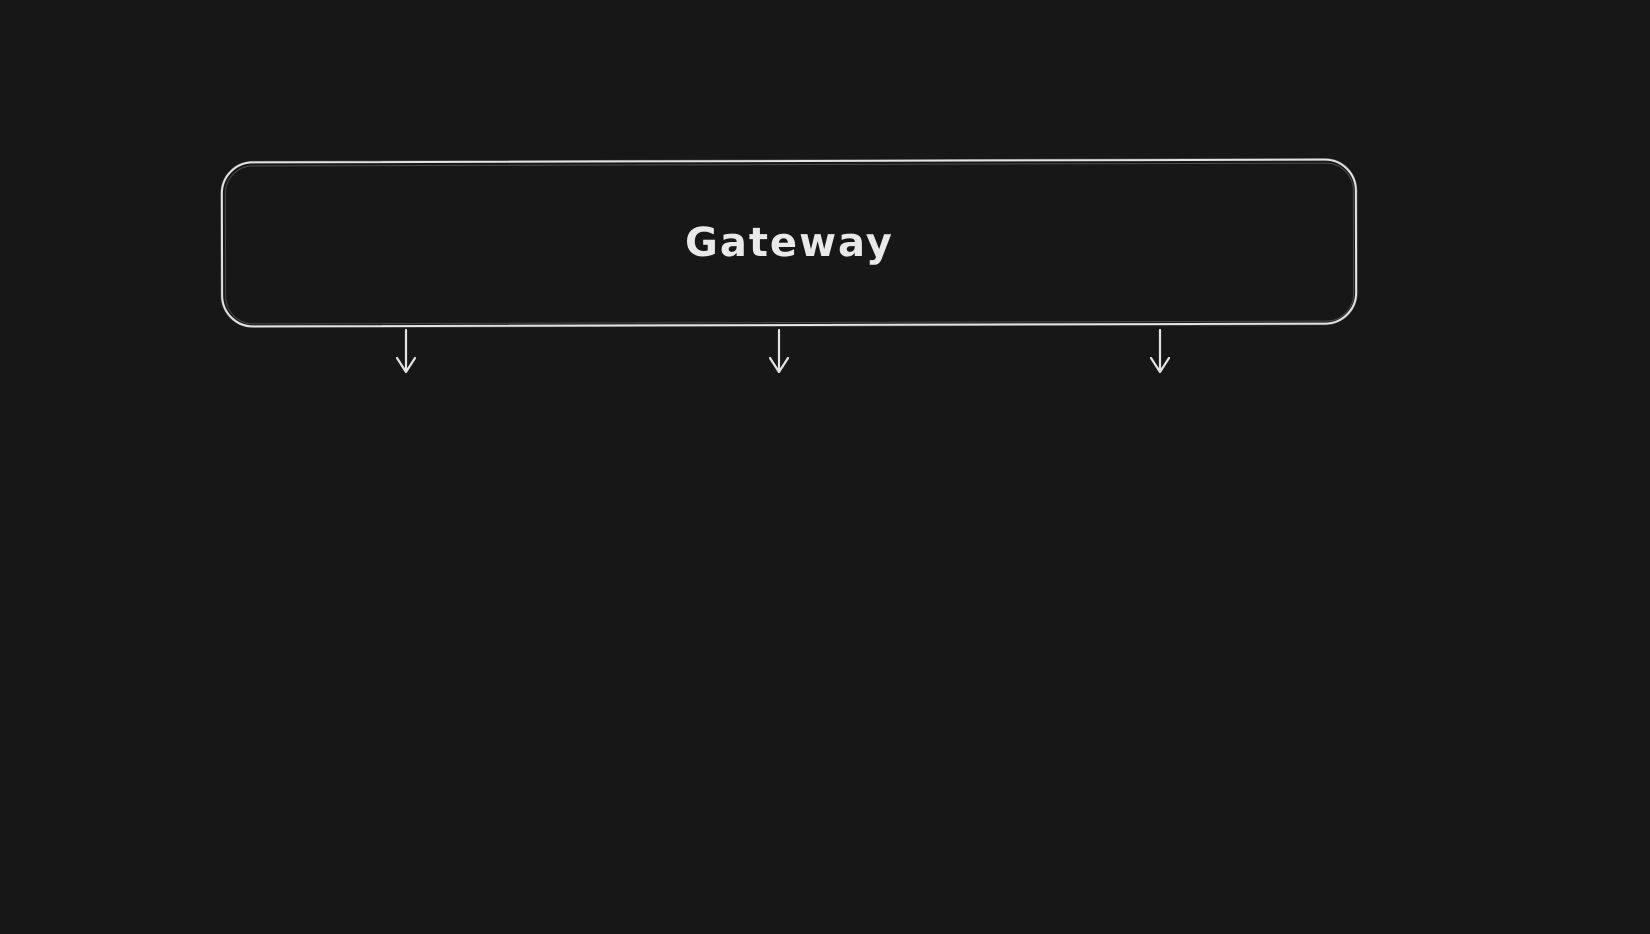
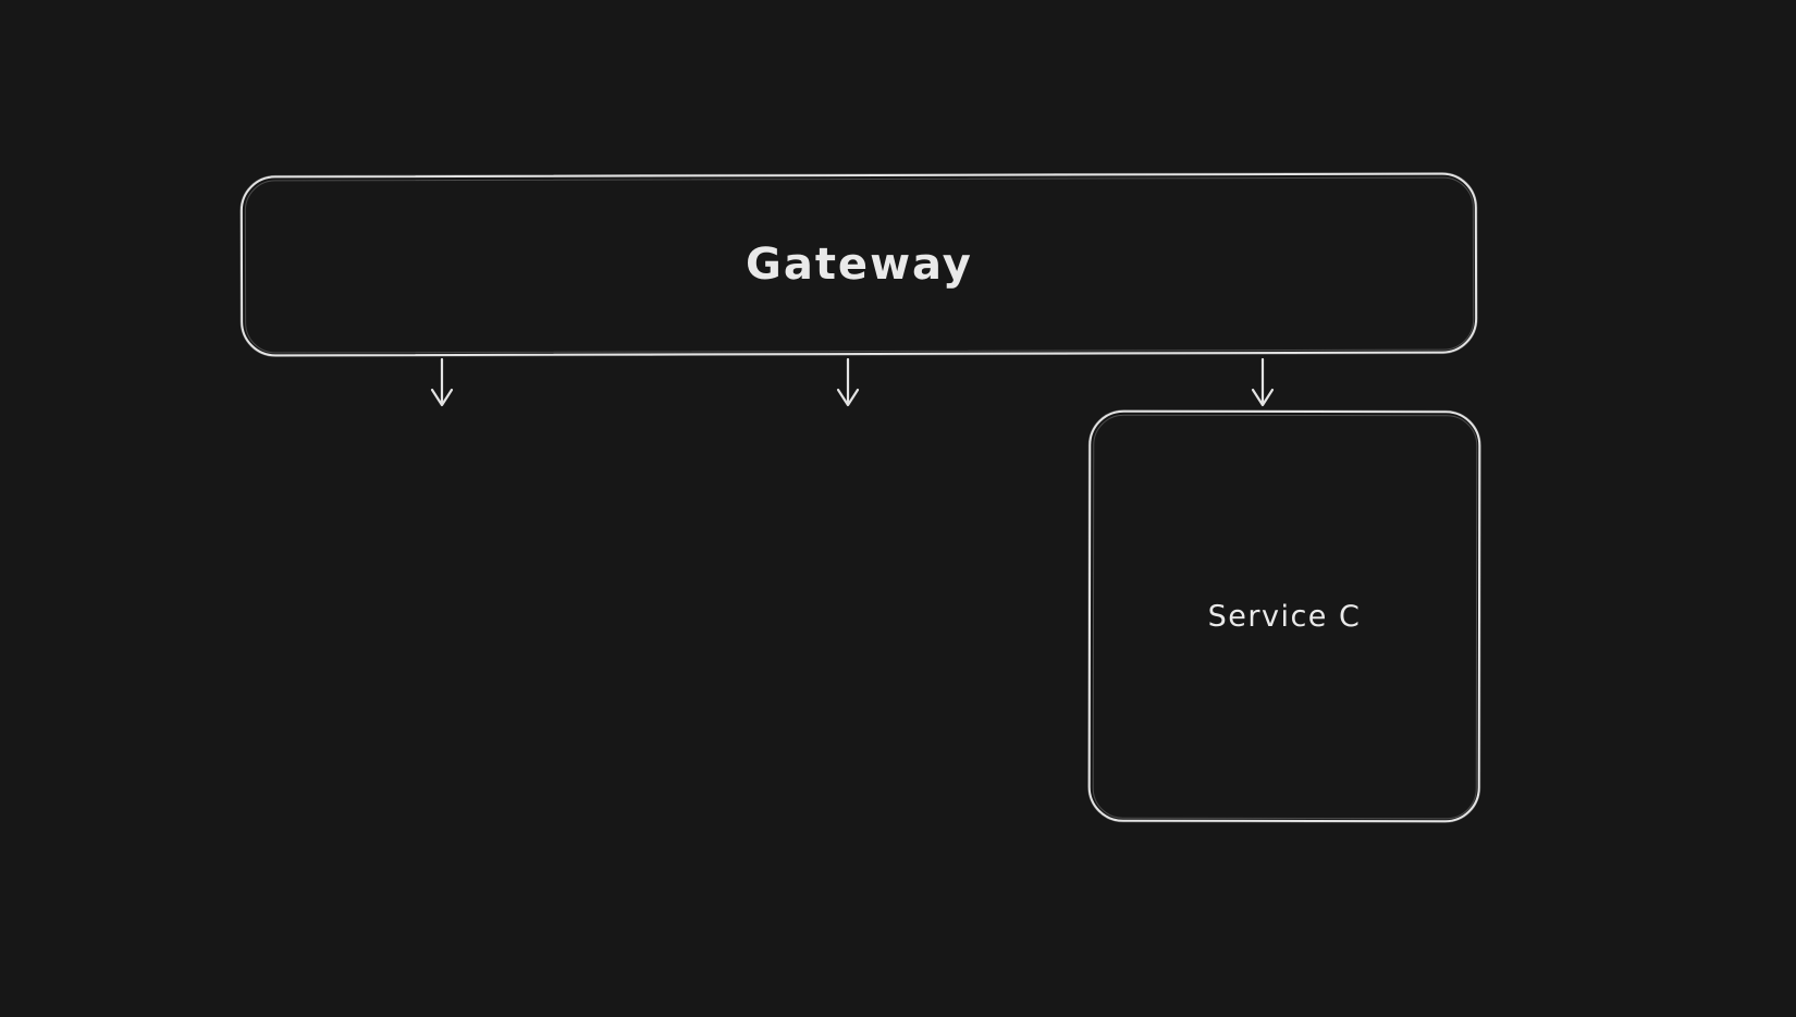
  Gateway
+ Service C
